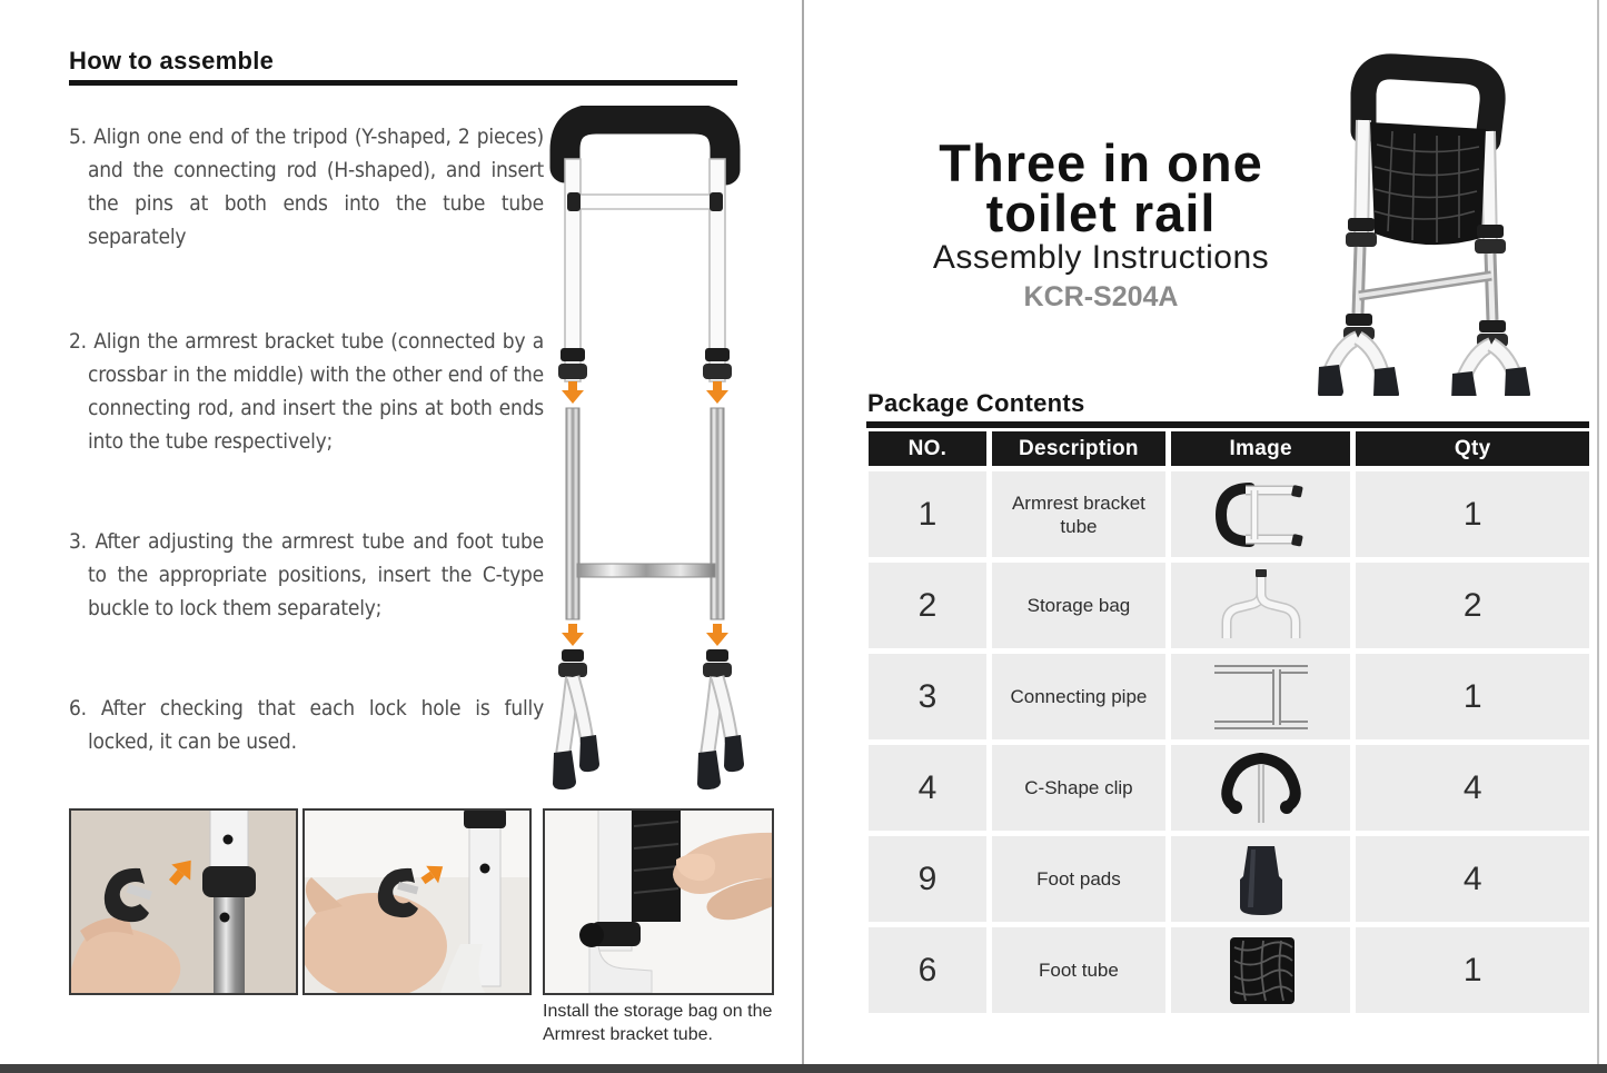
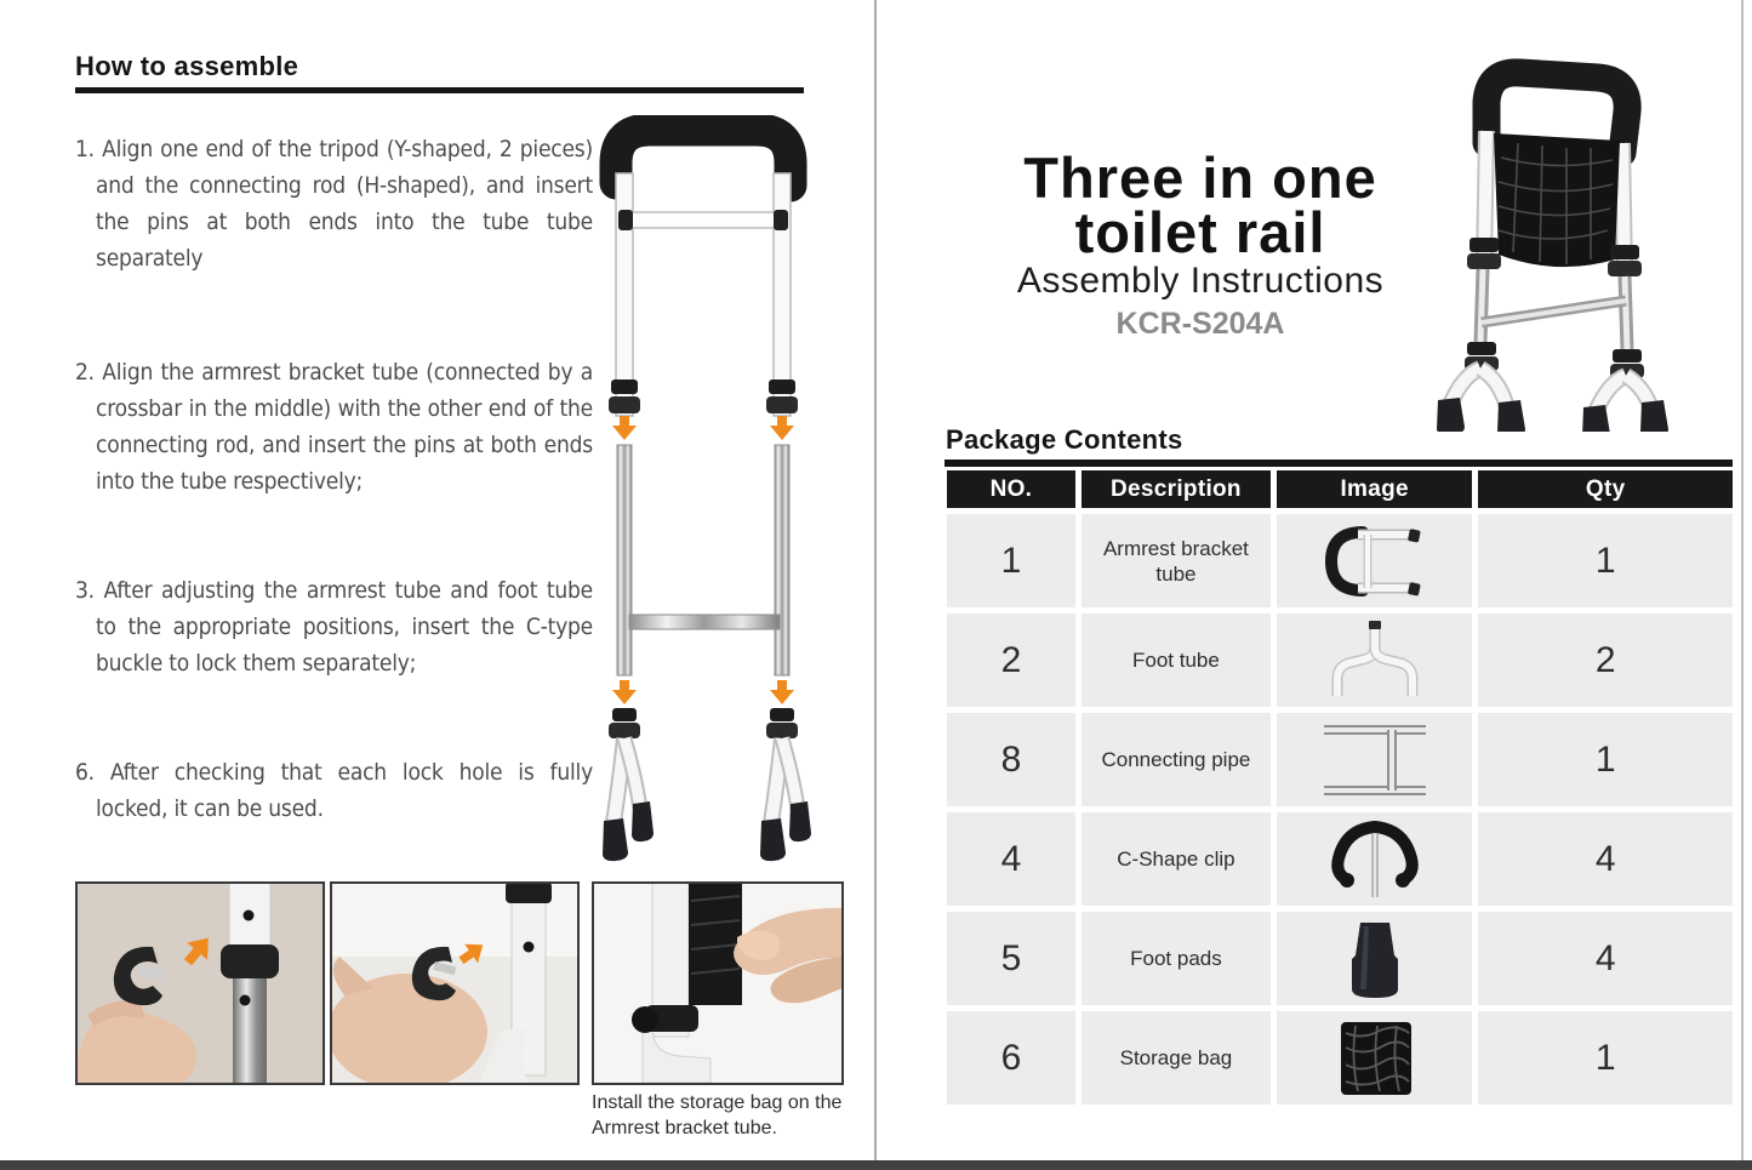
  How to assemble
- 5. Align one end of the tripod (Y-shaped, 2 pieces) and the connecting rod (H-shaped), and insert the pins at both ends into the tube tube separately
+ 1. Align one end of the tripod (Y-shaped, 2 pieces) and the connecting rod (H-shaped), and insert the pins at both ends into the tube tube separately
  2. Align the armrest bracket tube (connected by a crossbar in the middle) with the other end of the connecting rod, and insert the pins at both ends into the tube respectively;
  3. After adjusting the armrest tube and foot tube to the appropriate positions, insert the C-type buckle to lock them separately;
  6. After checking that each lock hole is fully locked, it can be used.
  Install the storage bag on the Armrest bracket tube.
  Three in one
  toilet rail
  Assembly Instructions
  KCR-S204A
  Package Contents
  NO.	Description	Image	Qty
  1	Armrest bracket tube		1
- 2	Storage bag		2
+ 2	Foot tube		2
- 3	Connecting pipe		1
+ 8	Connecting pipe		1
  4	C-Shape clip		4
- 9	Foot pads		4
+ 5	Foot pads		4
- 6	Foot tube		1
+ 6	Storage bag		1
